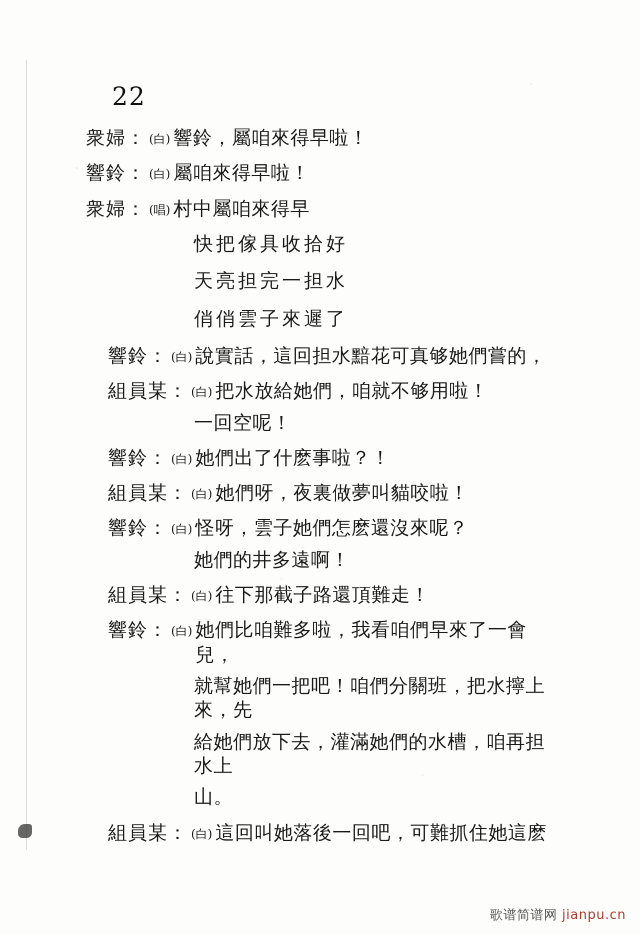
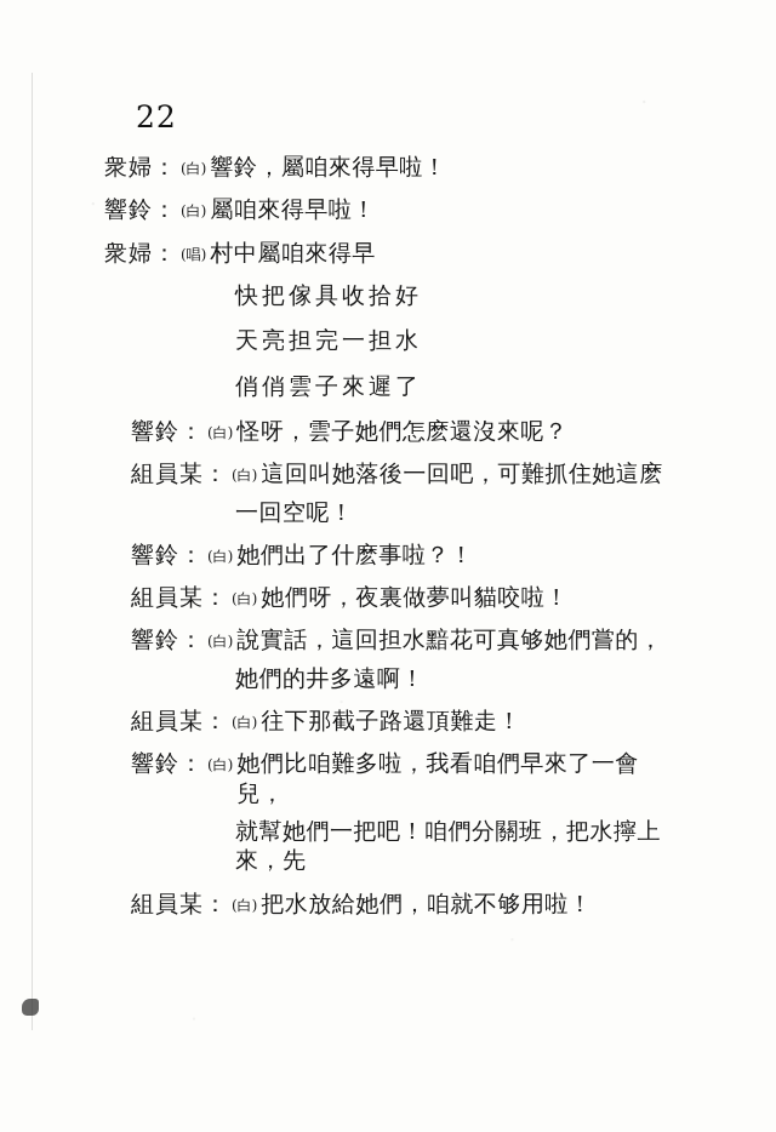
  22
  衆婦：
  (白)
  響鈴，屬咱來得早啦！
  響鈴：
  (白)
  屬咱來得早啦！
  衆婦：
  (唱)
  村中屬咱來得早
  快把傢具收拾好
  天亮担完一担水
  俏俏雲子來遲了
  響鈴：
  (白)
- 說實話，這回担水黯花可真够她們嘗的，
+ 怪呀，雲子她們怎麽還沒來呢？
  組員某：
  (白)
- 把水放給她們，咱就不够用啦！
+ 這回叫她落後一回吧，可難抓住她這麽
  一回空呢！
  響鈴：
  (白)
  她們出了什麽事啦？！
  組員某：
  (白)
  她們呀，夜裏做夢叫貓咬啦！
  響鈴：
  (白)
- 怪呀，雲子她們怎麽還沒來呢？
+ 說實話，這回担水黯花可真够她們嘗的，
  她們的井多遠啊！
  組員某：
  (白)
  往下那截子路還頂難走！
  響鈴：
  (白)
  她們比咱難多啦，我看咱們早來了一會兒，
  就幫她們一把吧！咱們分關班，把水擰上來，先
- 給她們放下去，灌滿她們的水槽，咱再担水上
- 山。
  組員某：
  (白)
- 這回叫她落後一回吧，可難抓住她這麽
+ 把水放給她們，咱就不够用啦！
- 歌谱简谱网 jianpu.cn
